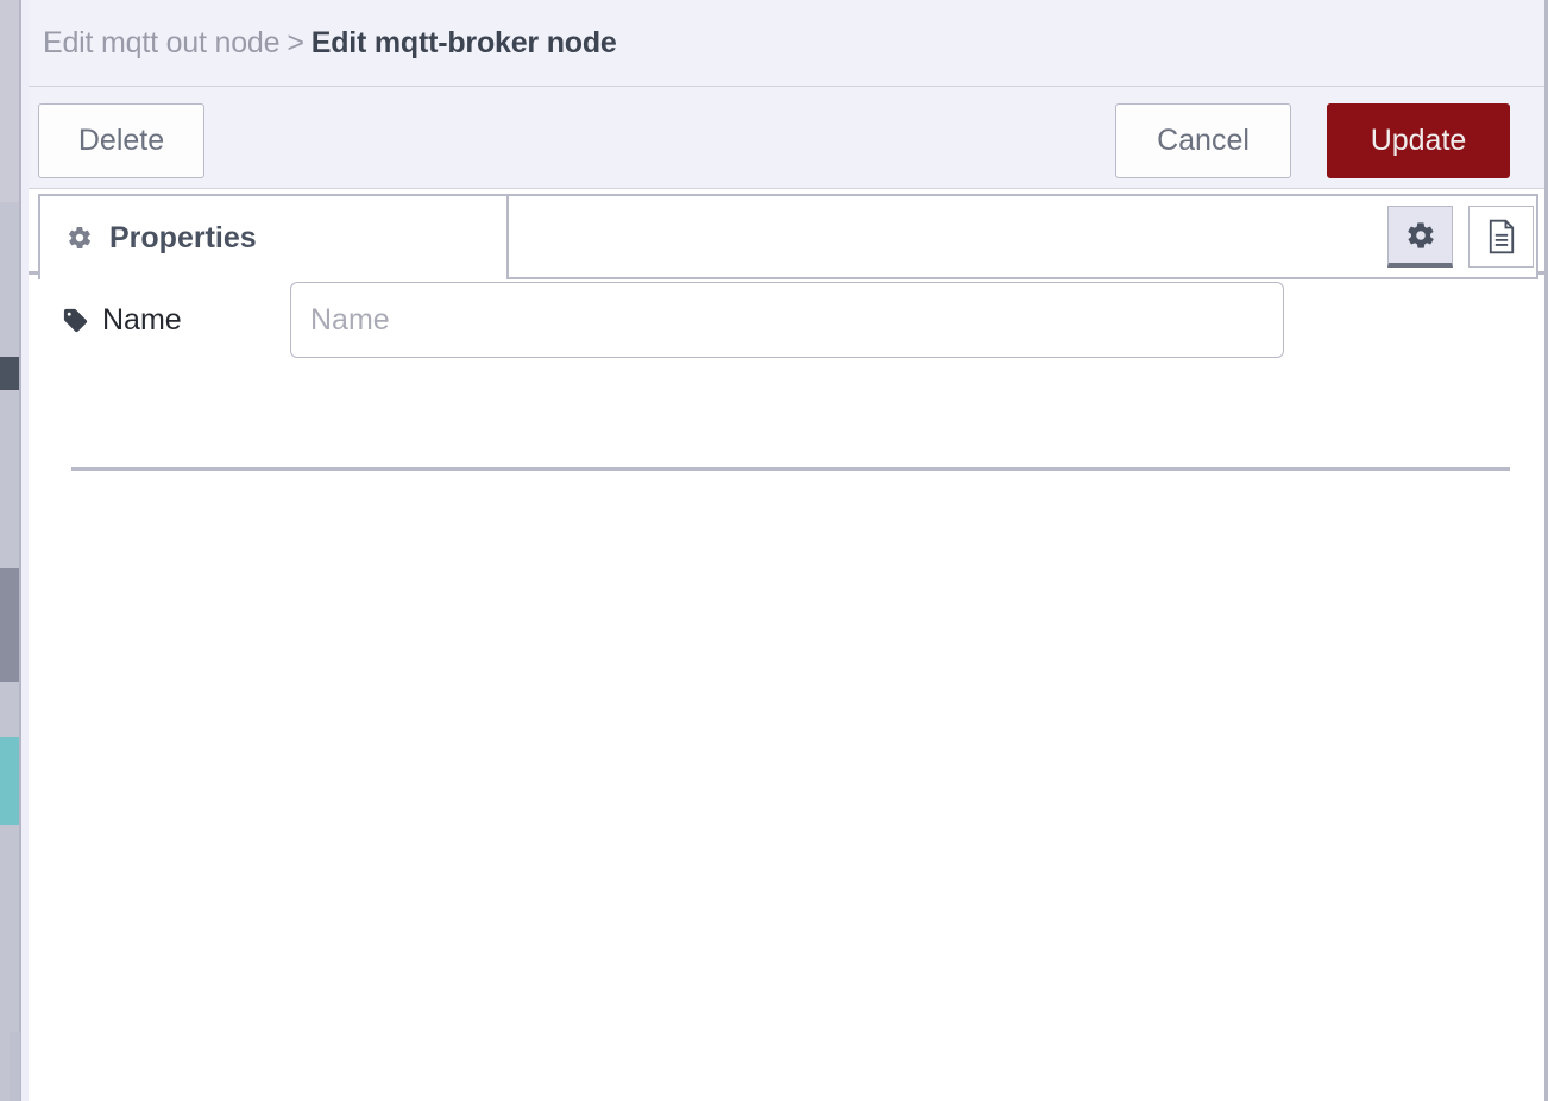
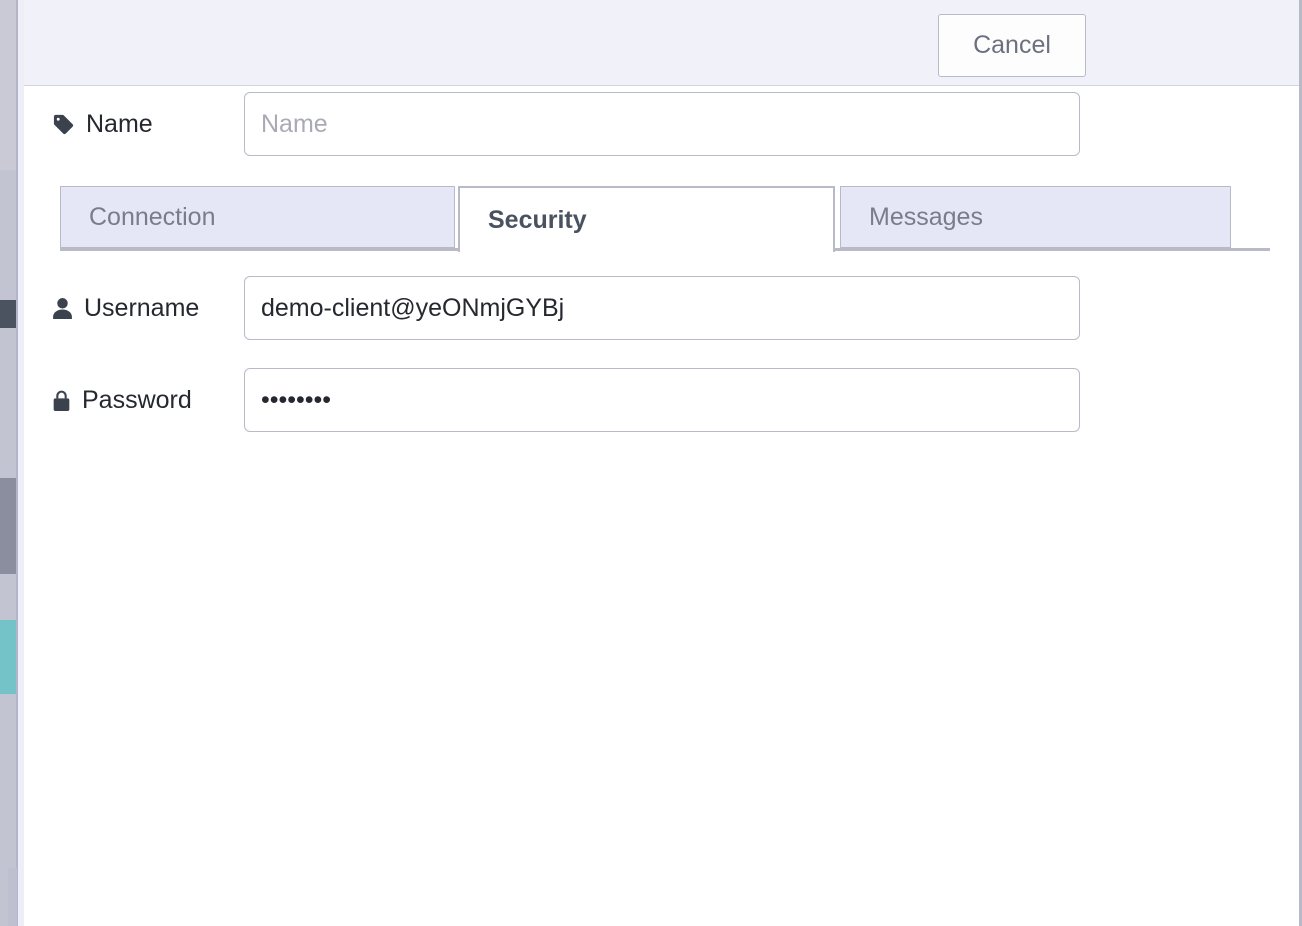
- Edit mqtt out node > Edit mqtt-broker node
- Delete
  Cancel
- Update
- Properties
  Name
  Name
+ Connection
+ Security
+ Messages
+ Username
+ demo-client@yeONmjGYBj
+ Password
+ ••••••••
